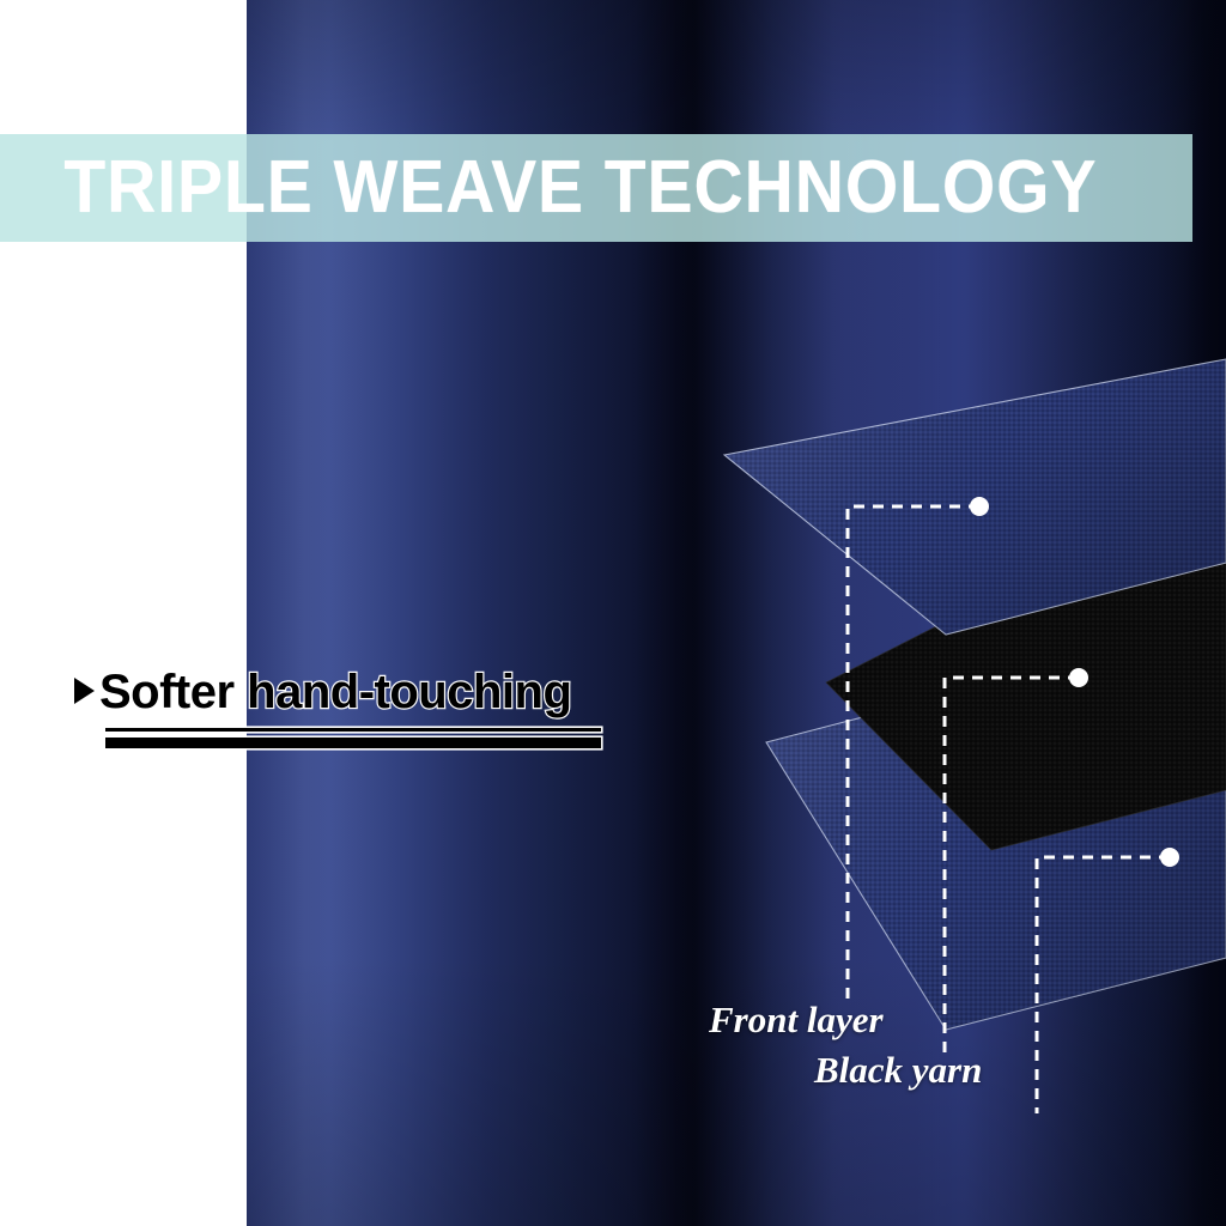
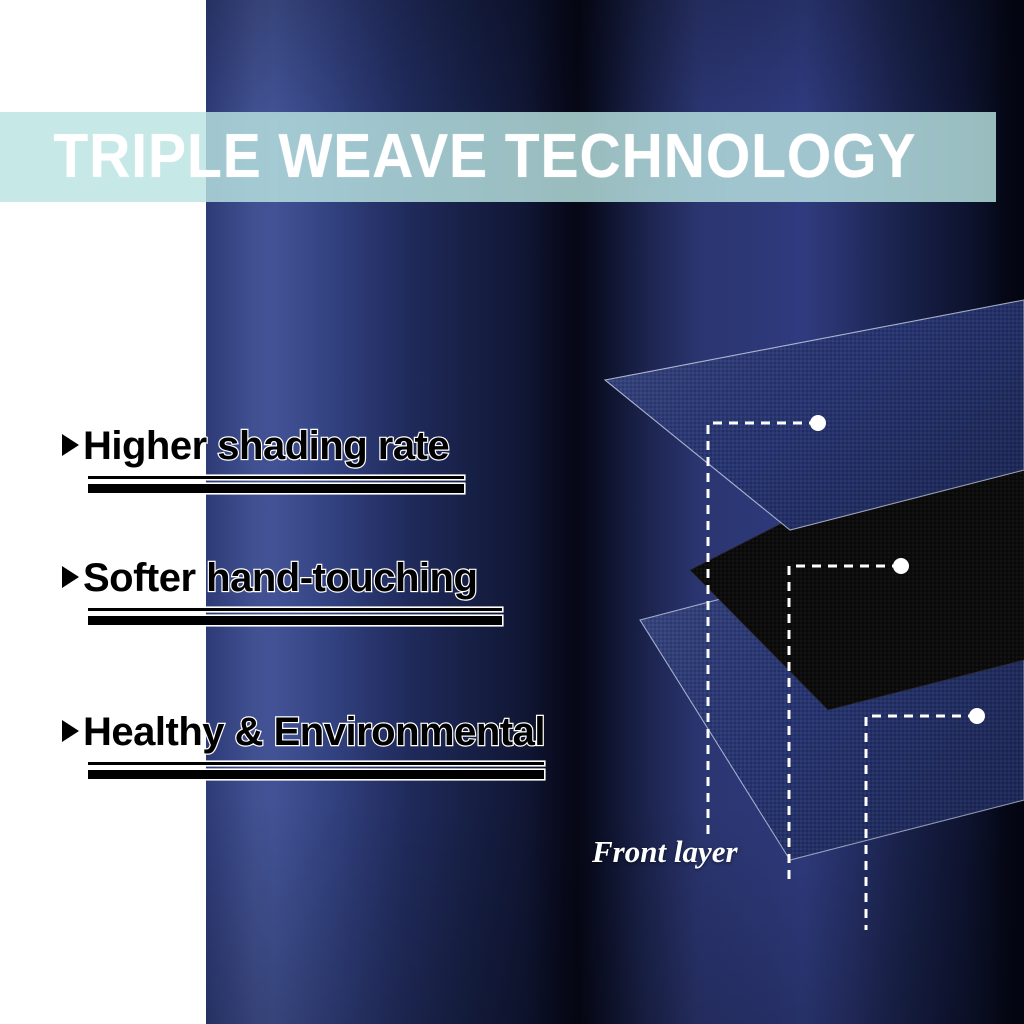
  TRIPLE WEAVE TECHNOLOGY
+ Higher shading rate
  Softer hand-touching
+ Healthy & Environmental
  Front layer
- Black yarn
